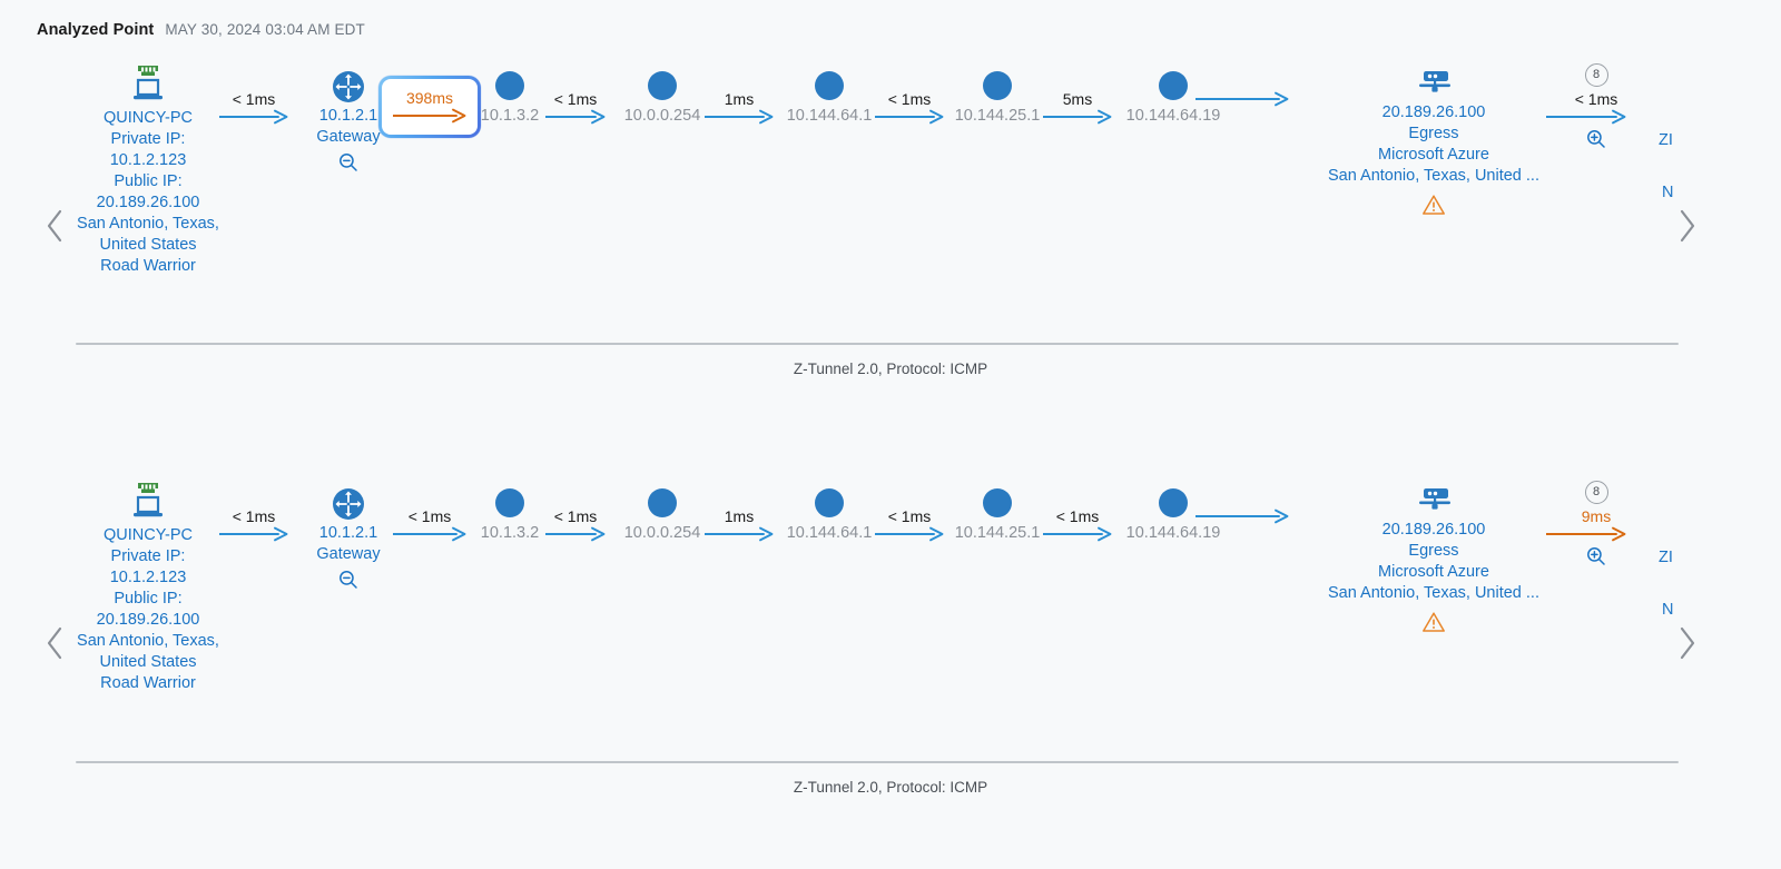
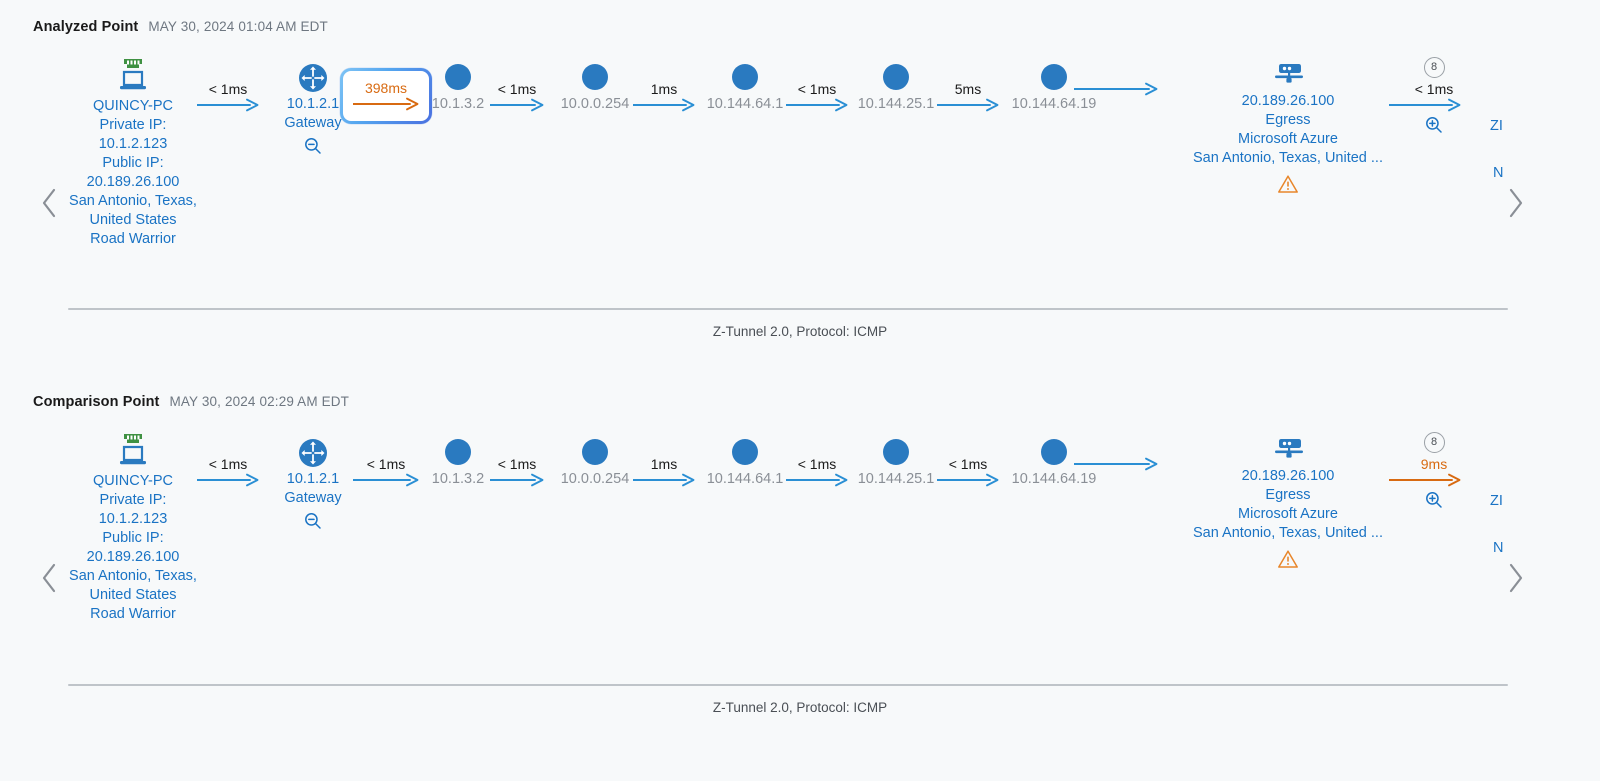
  Analyzed Point
- MAY 30, 2024 03:04 AM EDT
+ MAY 30, 2024 01:04 AM EDT
  QUINCY-PC
  Private IP:
  10.1.2.123
  Public IP:
  20.189.26.100
  San Antonio, Texas, United States
  Road Warrior
  10.1.2.1
  Gateway
  10.1.3.2
  10.0.0.254
  10.144.64.1
  10.144.25.1
  10.144.64.19
  < 1ms
  398ms
  < 1ms
  1ms
  < 1ms
  5ms
  20.189.26.100
  Egress
  Microsoft Azure
  San Antonio, Texas, United ...
  8
  < 1ms
  ZI
  N
  Z-Tunnel 2.0, Protocol: ICMP
+ Comparison Point
+ MAY 30, 2024 02:29 AM EDT
  QUINCY-PC
  Private IP:
  10.1.2.123
  Public IP:
  20.189.26.100
  San Antonio, Texas, United States
  Road Warrior
  10.1.2.1
  Gateway
  10.1.3.2
  10.0.0.254
  10.144.64.1
  10.144.25.1
  10.144.64.19
  < 1ms
  < 1ms
  < 1ms
  1ms
  < 1ms
  < 1ms
  20.189.26.100
  Egress
  Microsoft Azure
  San Antonio, Texas, United ...
  8
  9ms
  ZI
  N
  Z-Tunnel 2.0, Protocol: ICMP
